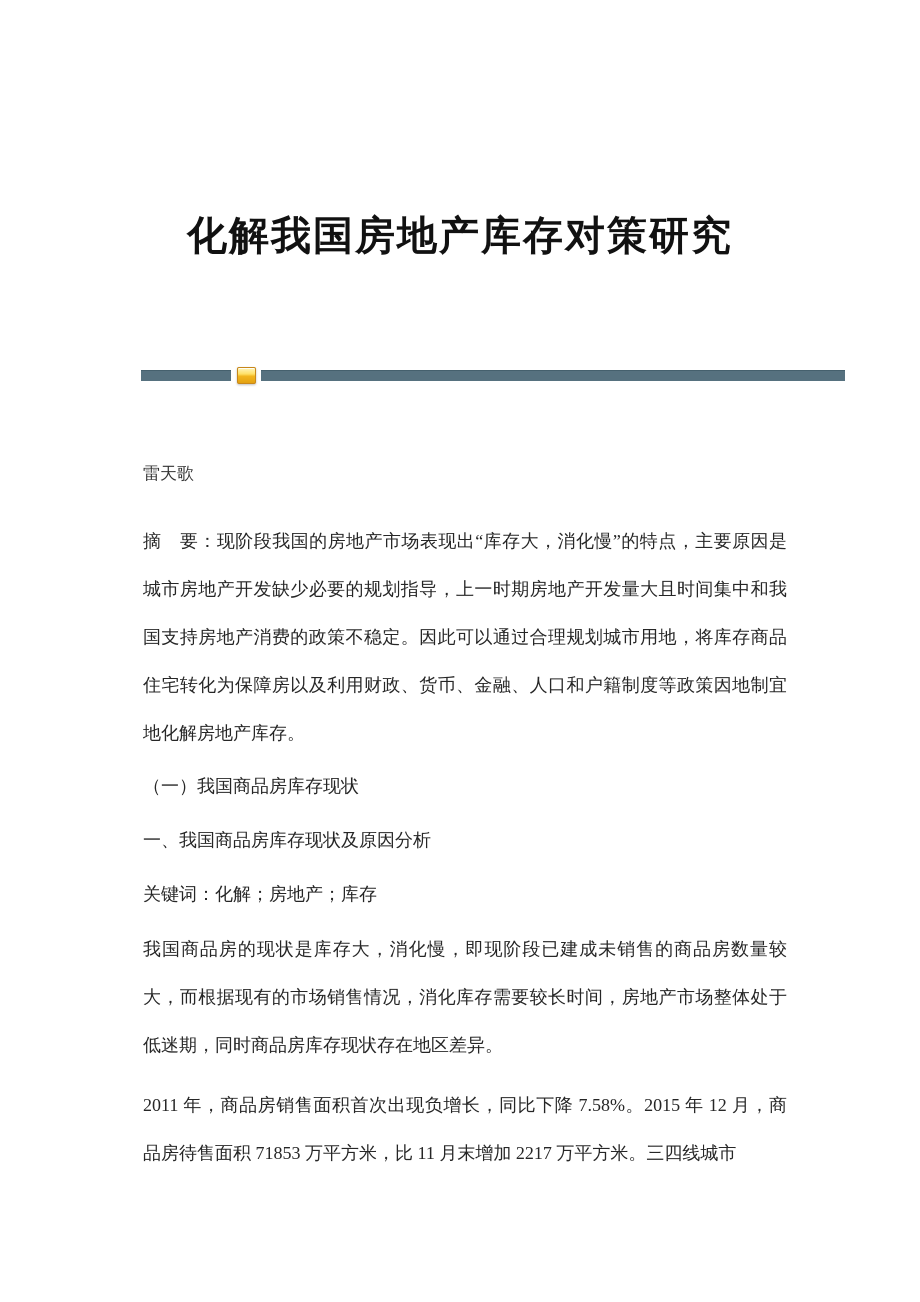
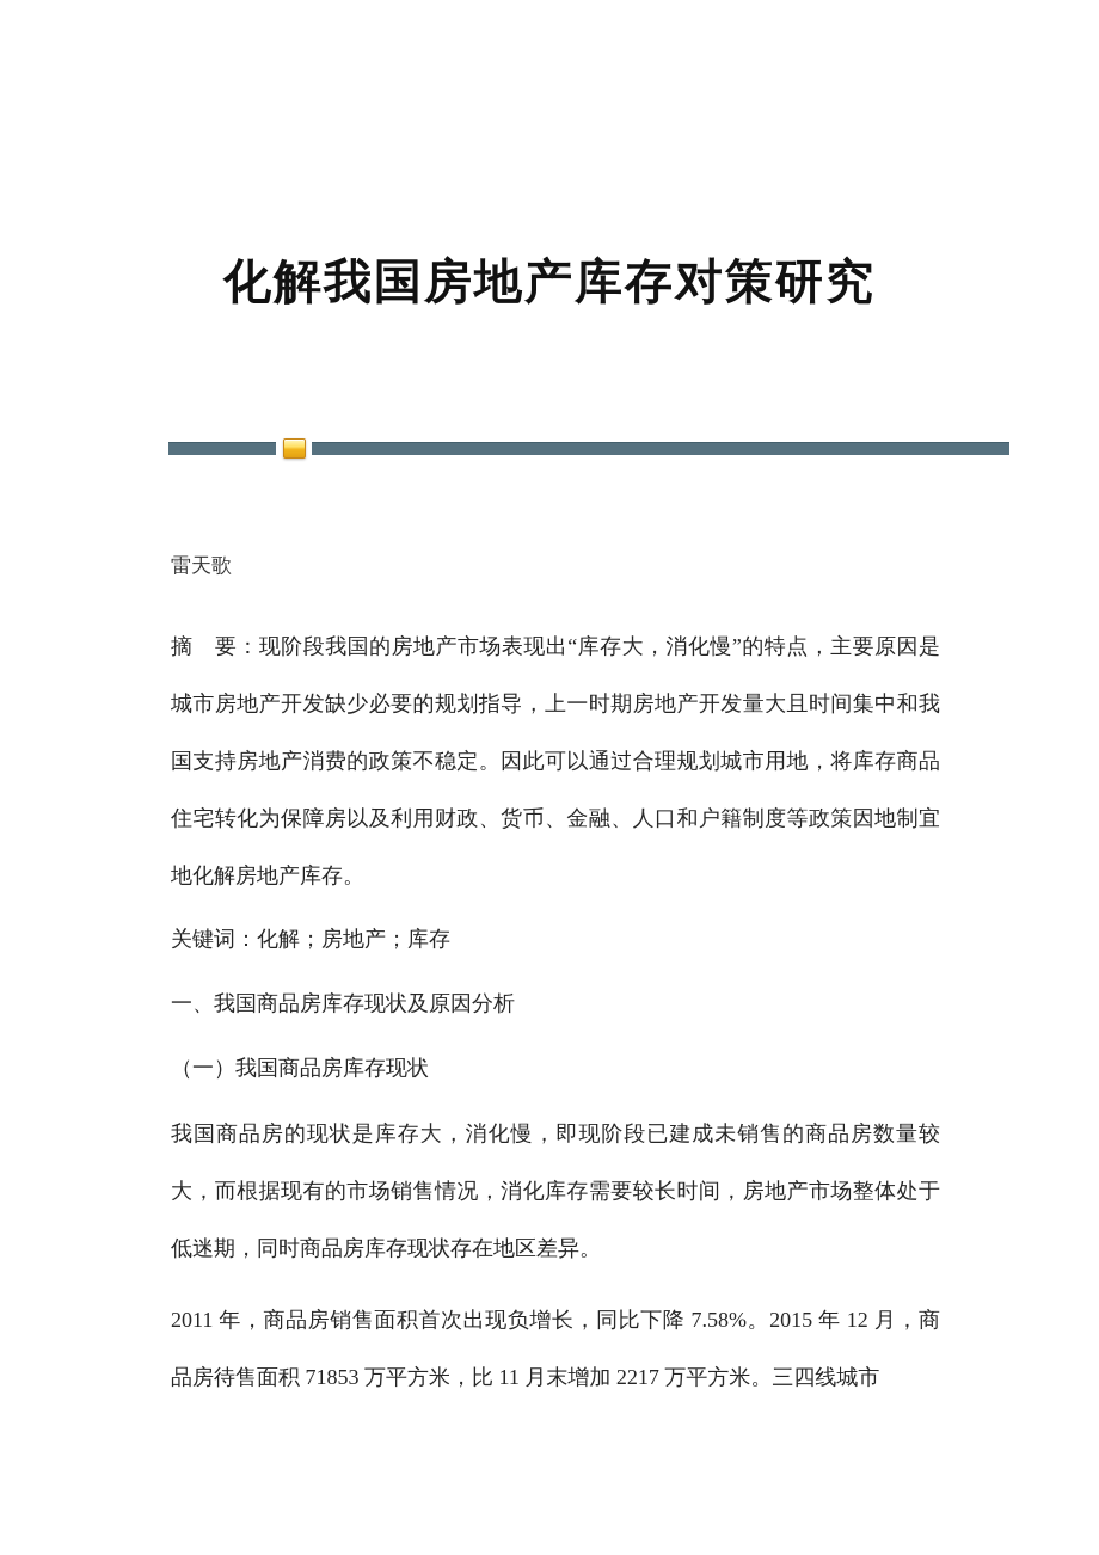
  化解我国房地产库存对策研究
  雷天歌
  摘 要：现阶段我国的房地产市场表现出“库存大，消化慢”的特点，主要原因是城市房地产开发缺少必要的规划指导，上一时期房地产开发量大且时间集中和我国支持房地产消费的政策不稳定。因此可以通过合理规划城市用地，将库存商品住宅转化为保障房以及利用财政、货币、金融、人口和户籍制度等政策因地制宜地化解房地产库存。
- （一）我国商品房库存现状
+ 关键词：化解；房地产；库存
  一、我国商品房库存现状及原因分析
- 关键词：化解；房地产；库存
+ （一）我国商品房库存现状
  我国商品房的现状是库存大，消化慢，即现阶段已建成未销售的商品房数量较大，而根据现有的市场销售情况，消化库存需要较长时间，房地产市场整体处于低迷期，同时商品房库存现状存在地区差异。
  2011 年，商品房销售面积首次出现负增长，同比下降 7.58%。2015 年 12 月，商品房待售面积 71853 万平方米，比 11 月末增加 2217 万平方米。三四线城市
